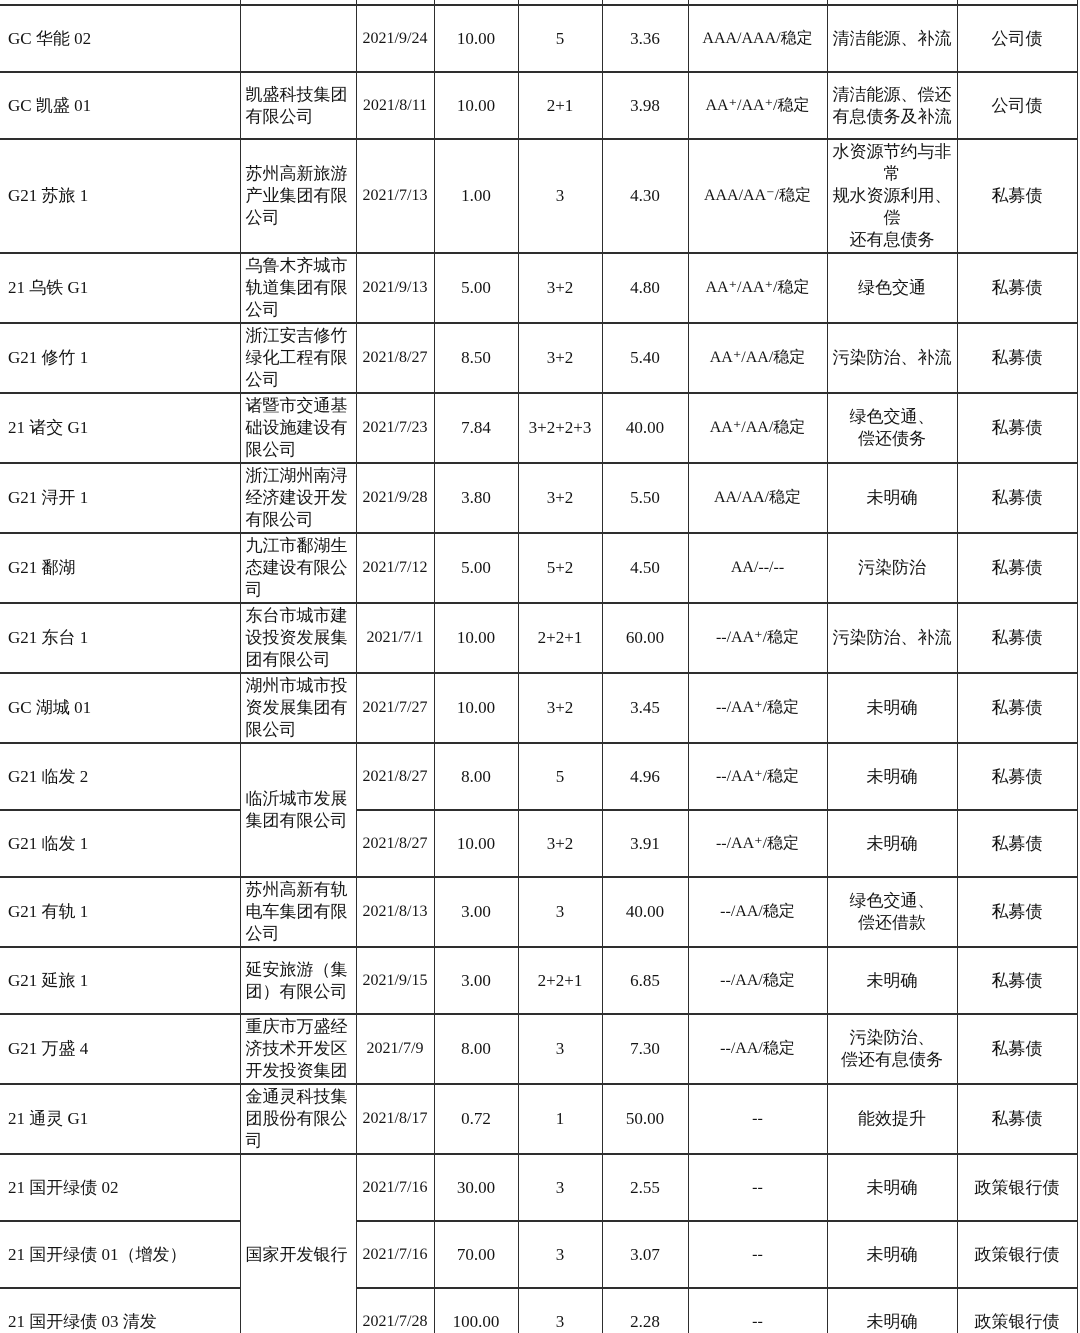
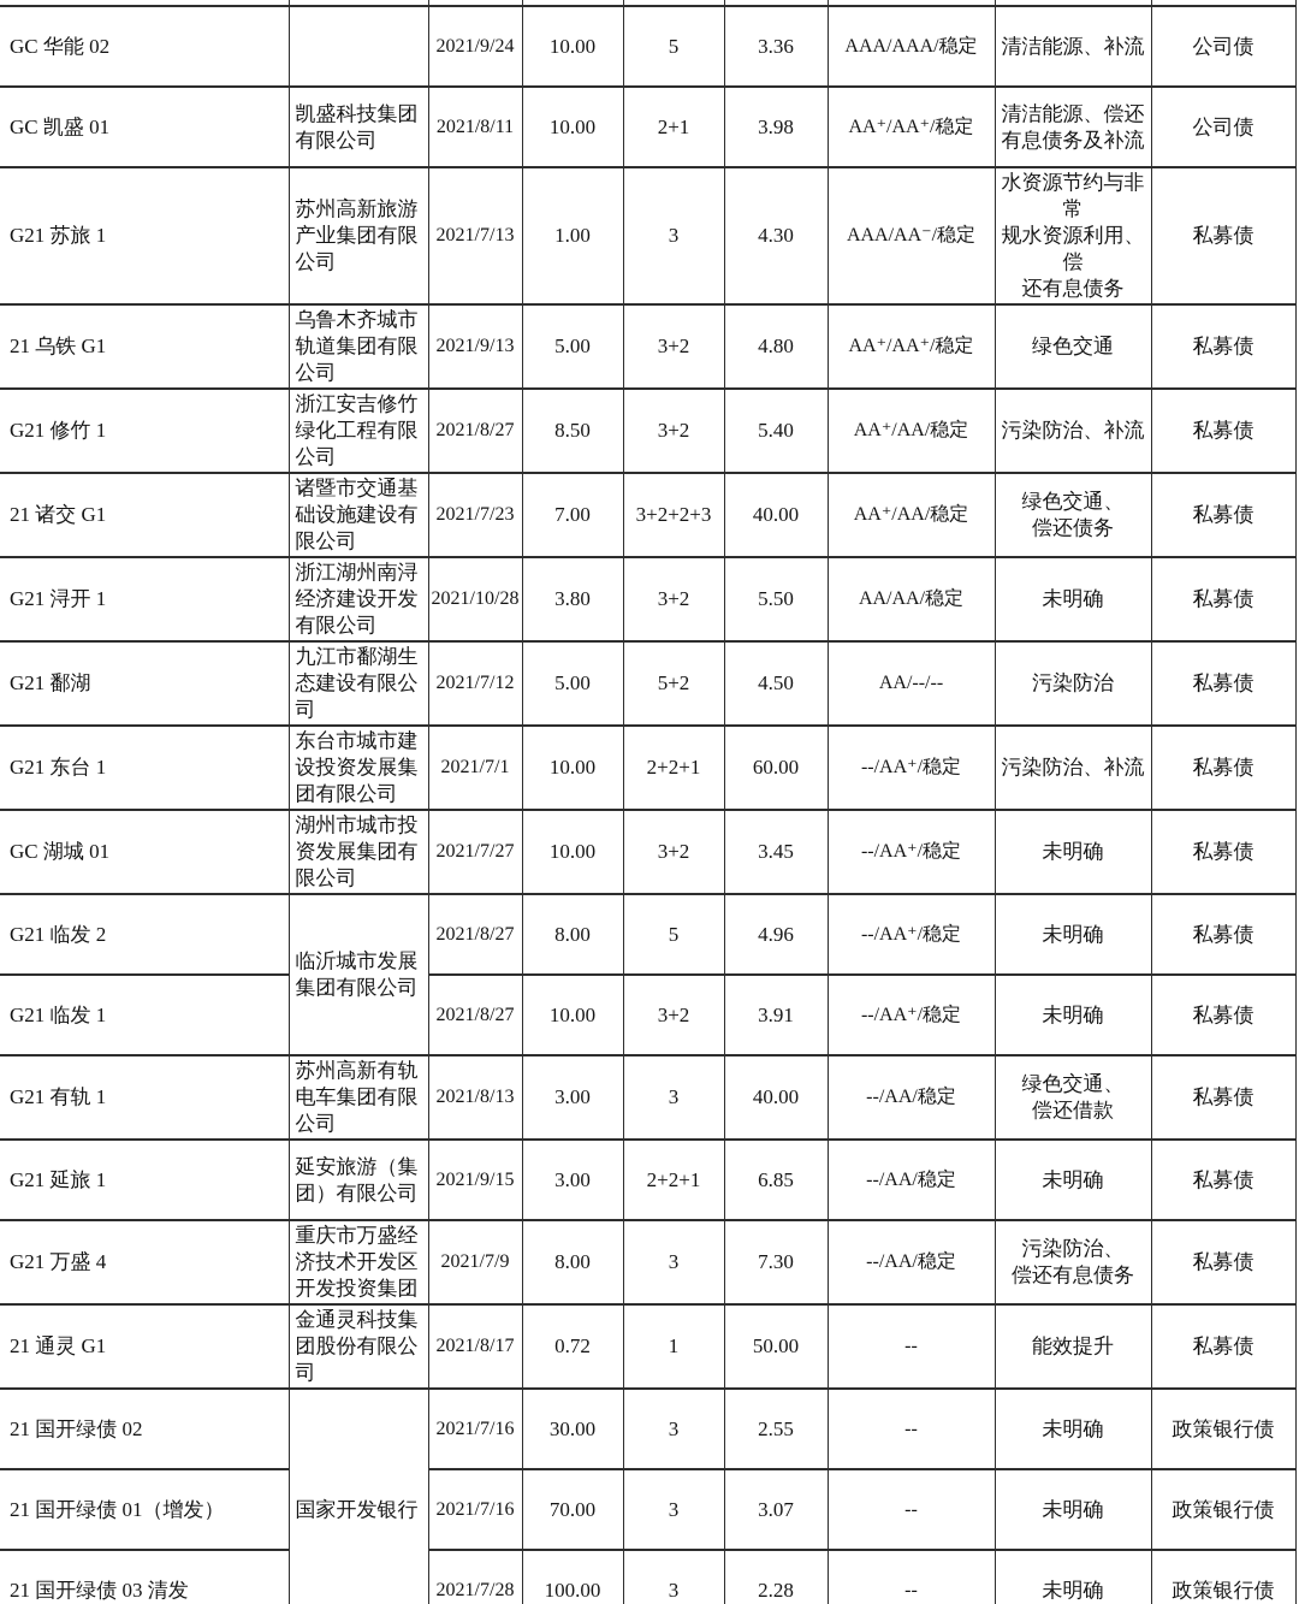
  GC 华能 02		2021/9/24	10.00	5	3.36	AAA/AAA/稳定	清洁能源、补流	公司债
  GC 凯盛 01	凯盛科技集团有限公司	2021/8/11	10.00	2+1	3.98	AA⁺/AA⁺/稳定	清洁能源、偿还有息债务及补流	公司债
  G21 苏旅 1	苏州高新旅游产业集团有限公司	2021/7/13	1.00	3	4.30	AAA/AA⁻/稳定	水资源节约与非常 规水资源利用、偿 还有息债务	私募债
  21 乌铁 G1	乌鲁木齐城市轨道集团有限公司	2021/9/13	5.00	3+2	4.80	AA⁺/AA⁺/稳定	绿色交通	私募债
  G21 修竹 1	浙江安吉修竹绿化工程有限公司	2021/8/27	8.50	3+2	5.40	AA⁺/AA/稳定	污染防治、补流	私募债
- 21 诸交 G1	诸暨市交通基础设施建设有限公司	2021/7/23	7.84	3+2+2+3	40.00	AA⁺/AA/稳定	绿色交通、 偿还债务	私募债
+ 21 诸交 G1	诸暨市交通基础设施建设有限公司	2021/7/23	7.00	3+2+2+3	40.00	AA⁺/AA/稳定	绿色交通、 偿还债务	私募债
- G21 浔开 1	浙江湖州南浔经济建设开发有限公司	2021/9/28	3.80	3+2	5.50	AA/AA/稳定	未明确	私募债
+ G21 浔开 1	浙江湖州南浔经济建设开发有限公司	2021/10/28	3.80	3+2	5.50	AA/AA/稳定	未明确	私募债
  G21 鄱湖	九江市鄱湖生态建设有限公司	2021/7/12	5.00	5+2	4.50	AA/--/--	污染防治	私募债
  G21 东台 1	东台市城市建设投资发展集团有限公司	2021/7/1	10.00	2+2+1	60.00	--/AA⁺/稳定	污染防治、补流	私募债
  GC 湖城 01	湖州市城市投资发展集团有限公司	2021/7/27	10.00	3+2	3.45	--/AA⁺/稳定	未明确	私募债
  G21 临发 2	临沂城市发展集团有限公司	2021/8/27	8.00	5	4.96	--/AA⁺/稳定	未明确	私募债
  G21 临发 1	2021/8/27	10.00	3+2	3.91	--/AA⁺/稳定	未明确	私募债
  G21 有轨 1	苏州高新有轨电车集团有限公司	2021/8/13	3.00	3	40.00	--/AA/稳定	绿色交通、 偿还借款	私募债
  G21 延旅 1	延安旅游（集团）有限公司	2021/9/15	3.00	2+2+1	6.85	--/AA/稳定	未明确	私募债
  G21 万盛 4	重庆市万盛经济技术开发区开发投资集团	2021/7/9	8.00	3	7.30	--/AA/稳定	污染防治、 偿还有息债务	私募债
  21 通灵 G1	金通灵科技集团股份有限公司	2021/8/17	0.72	1	50.00	--	能效提升	私募债
  21 国开绿债 02	国家开发银行	2021/7/16	30.00	3	2.55	--	未明确	政策银行债
  21 国开绿债 01（增发）	2021/7/16	70.00	3	3.07	--	未明确	政策银行债
  21 国开绿债 03 清发	2021/7/28	100.00	3	2.28	--	未明确	政策银行债
